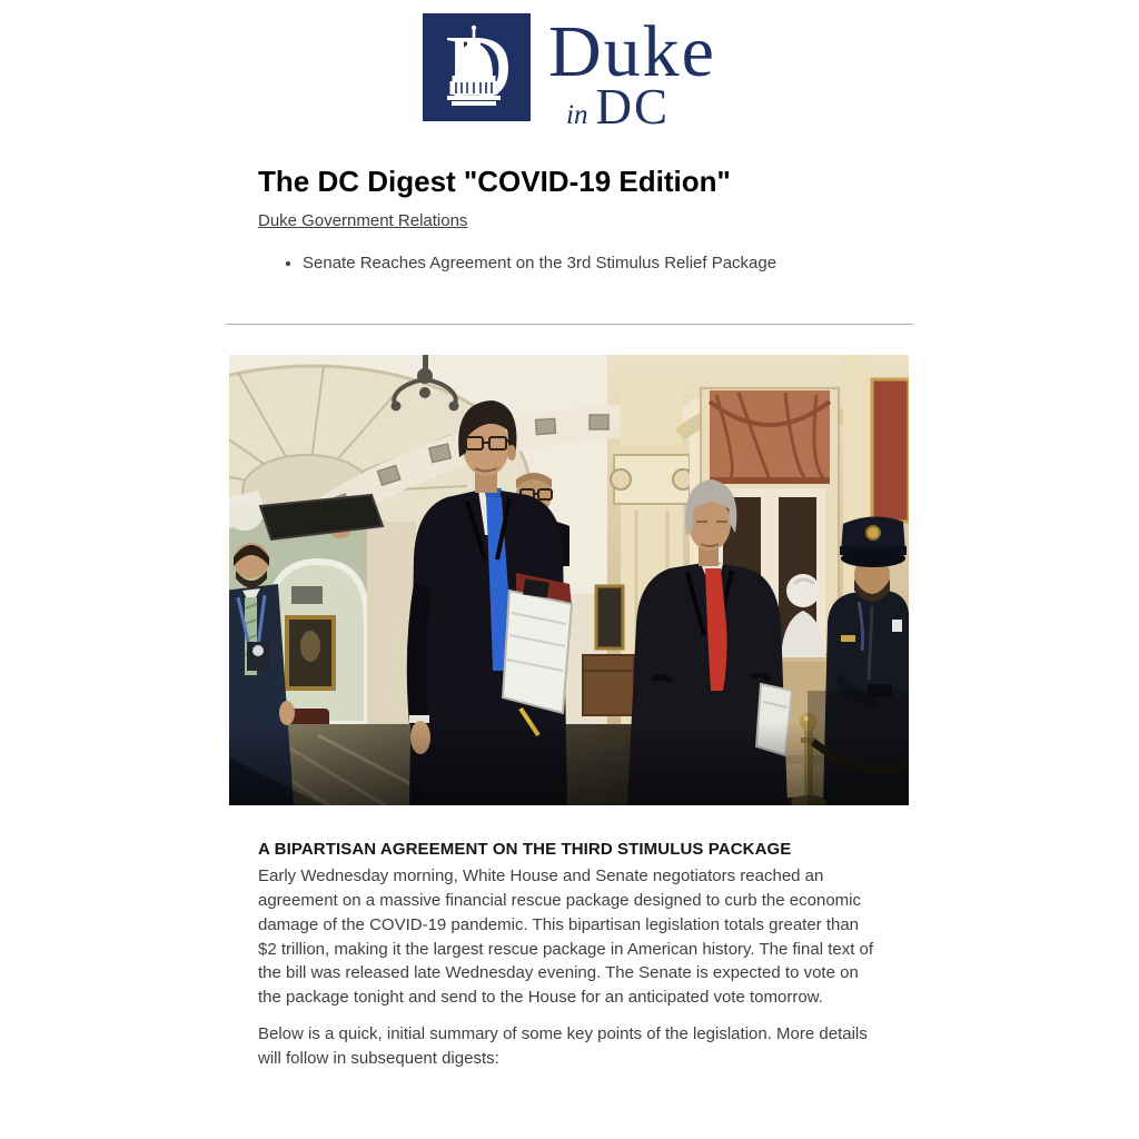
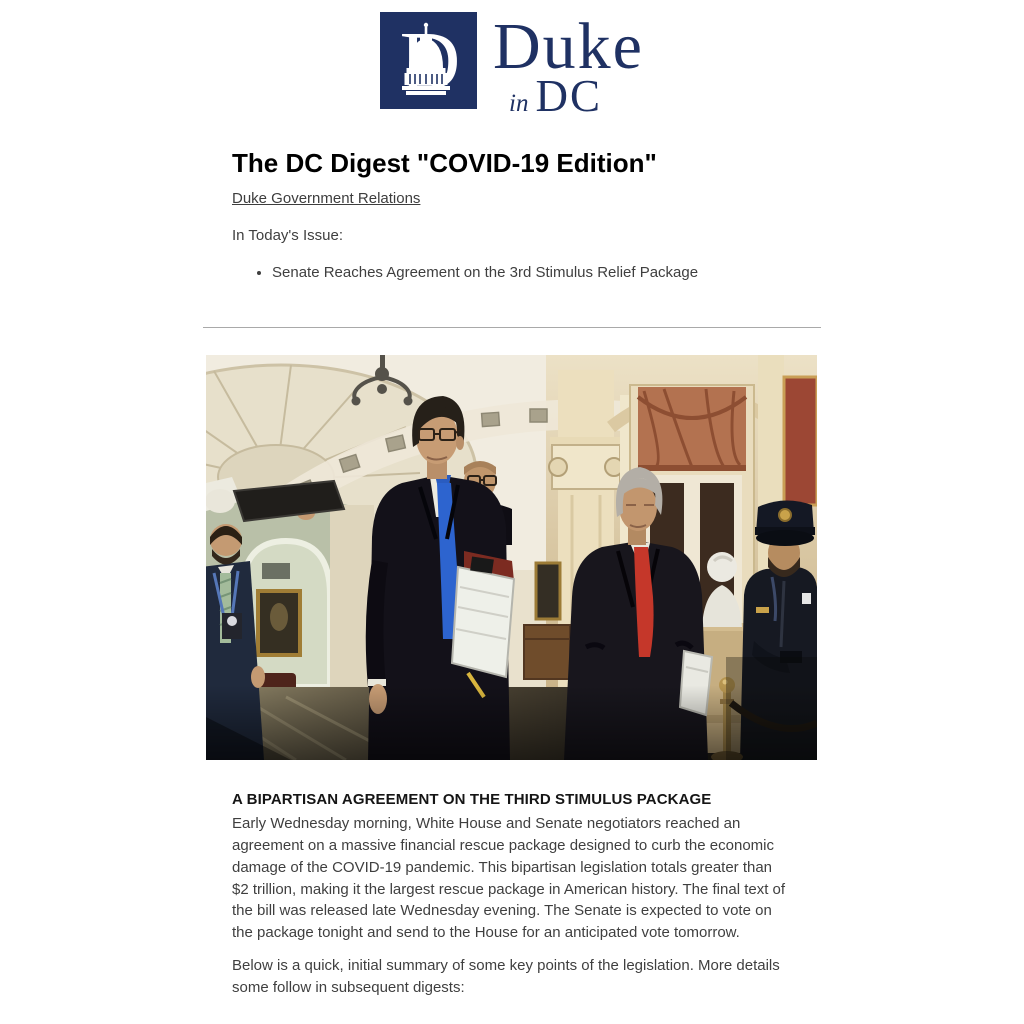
  Duke
  in
  DC
  The DC Digest "COVID-19 Edition"
  Duke Government Relations
+ In Today's Issue:
  Senate Reaches Agreement on the 3rd Stimulus Relief Package
  A BIPARTISAN AGREEMENT ON THE THIRD STIMULUS PACKAGE
  Early Wednesday morning, White House and Senate negotiators reached an agreement on a massive financial rescue package designed to curb the economic damage of the COVID-19 pandemic. This bipartisan legislation totals greater than $2 trillion, making it the largest rescue package in American history. The final text of the bill was released late Wednesday evening. The Senate is expected to vote on the package tonight and send to the House for an anticipated vote tomorrow.
- Below is a quick, initial summary of some key points of the legislation. More details will follow in subsequent digests:
+ Below is a quick, initial summary of some key points of the legislation. More details some follow in subsequent digests:
